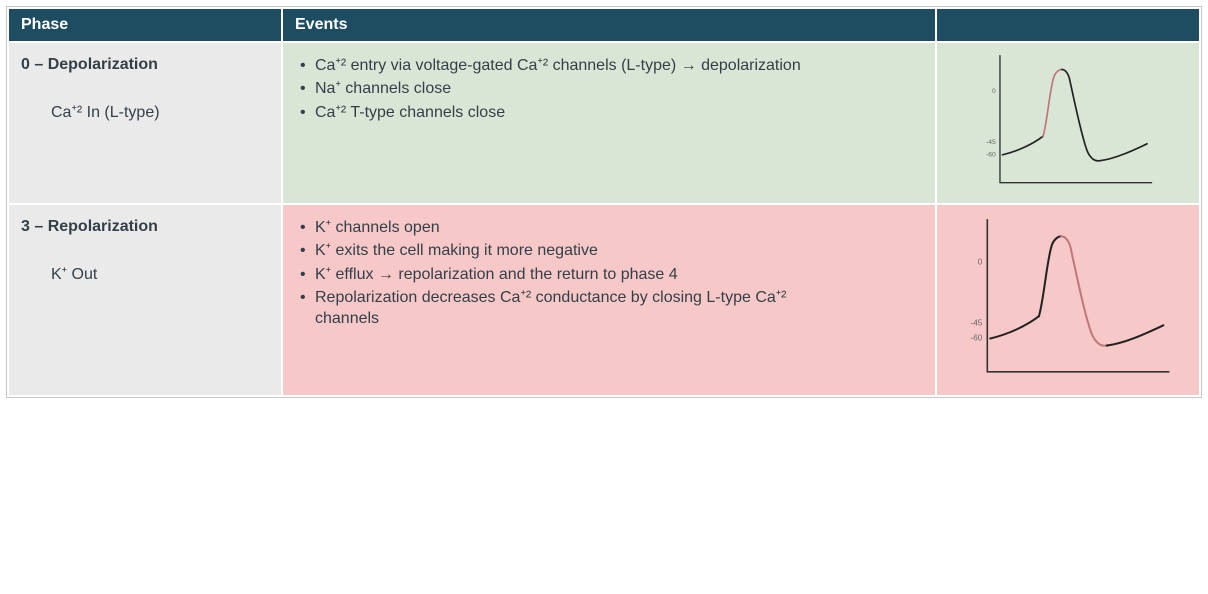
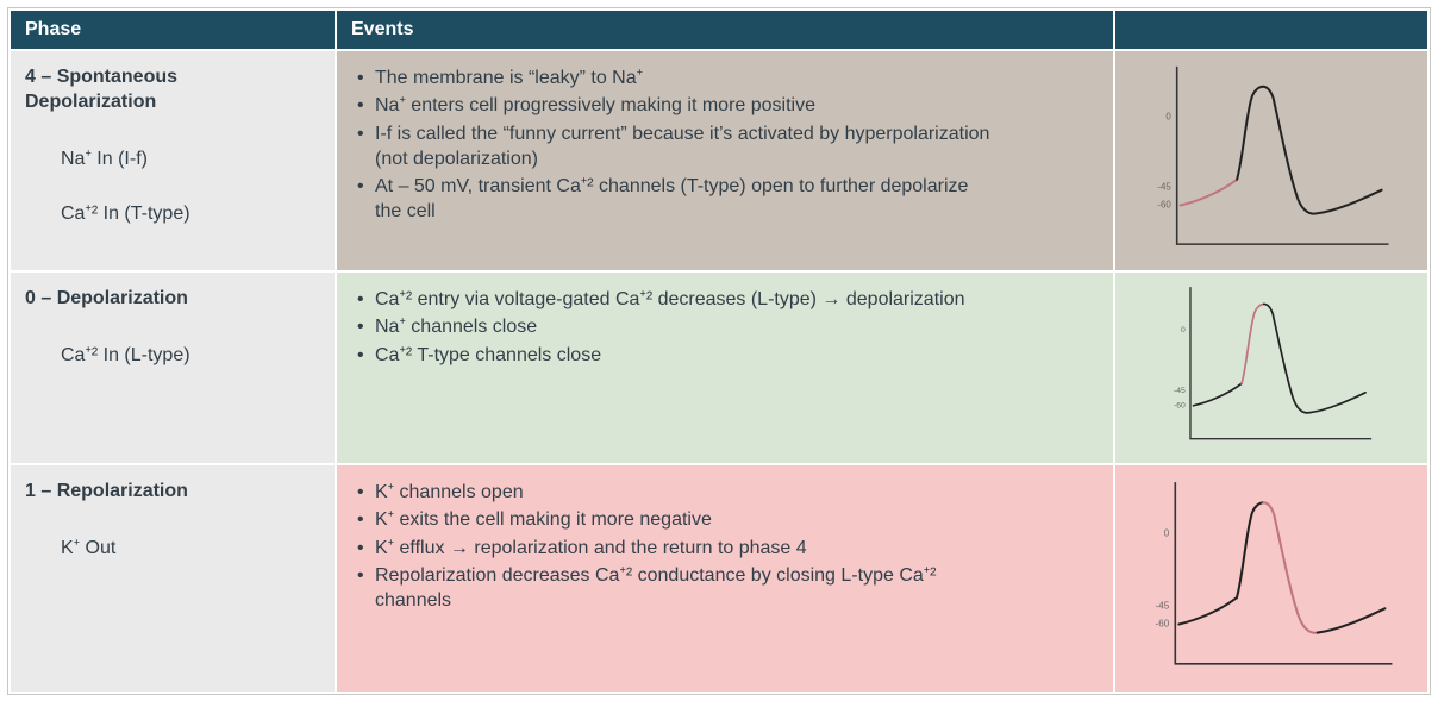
  Phase	Events
+ 4 – Spontaneous Depolarization Na⁺ In (I-f) Ca⁺² In (T-type)	The membrane is “leaky” to Na⁺ Na⁺ enters cell progressively making it more positive I-f is called the “funny current” because it’s activated by hyperpolarization (not depolarization) At – 50 mV, transient Ca⁺² channels (T-type) open to further depolarize the cell	0 -45 -60
- 0 – Depolarization Ca⁺² In (L-type)	Ca⁺² entry via voltage-gated Ca⁺² channels (L-type) → depolarization Na⁺ channels close Ca⁺² T-type channels close
+ 0 – Depolarization Ca⁺² In (L-type)	Ca⁺² entry via voltage-gated Ca⁺² decreases (L-type) → depolarization Na⁺ channels close Ca⁺² T-type channels close
- 3 – Repolarization K⁺ Out	K⁺ channels open K⁺ exits the cell making it more negative K⁺ efflux → repolarization and the return to phase 4 Repolarization decreases Ca⁺² conductance by closing L-type Ca⁺² channels	0 -45 -60
+ 1 – Repolarization K⁺ Out	K⁺ channels open K⁺ exits the cell making it more negative K⁺ efflux → repolarization and the return to phase 4 Repolarization decreases Ca⁺² conductance by closing L-type Ca⁺² channels	0 -45 -60
